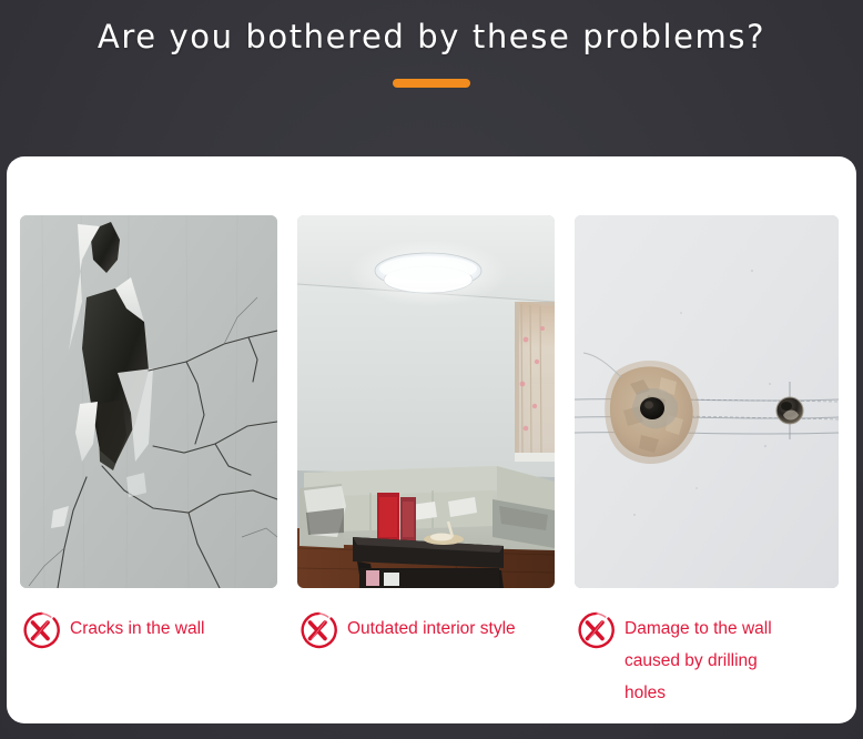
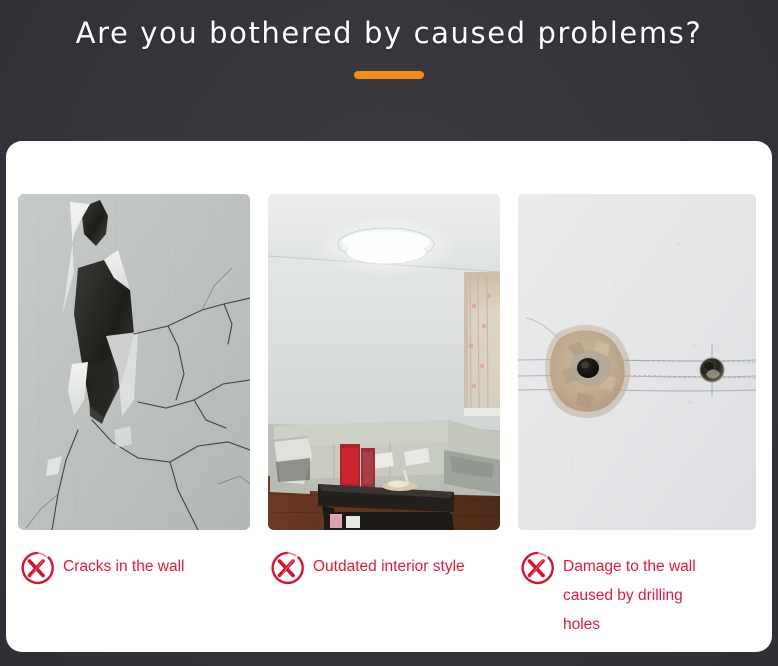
- Are you bothered by these problems?
+ Are you bothered by caused problems?
  Cracks in the wall
  Outdated interior style
  Damage to the wall
  caused by drilling
  holes
